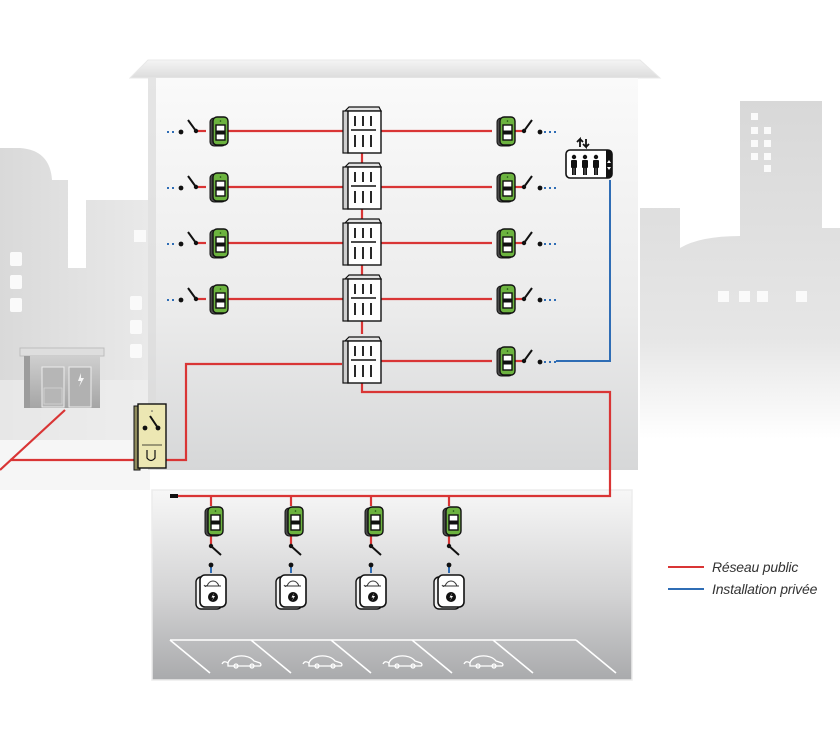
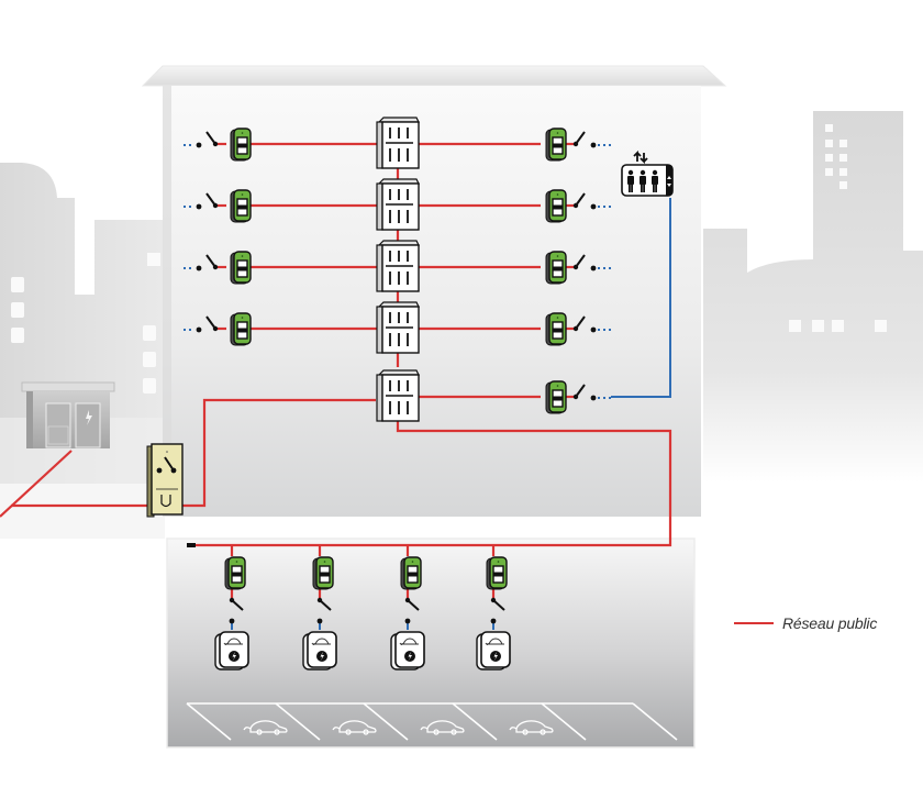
  Réseau public
- Installation privée
